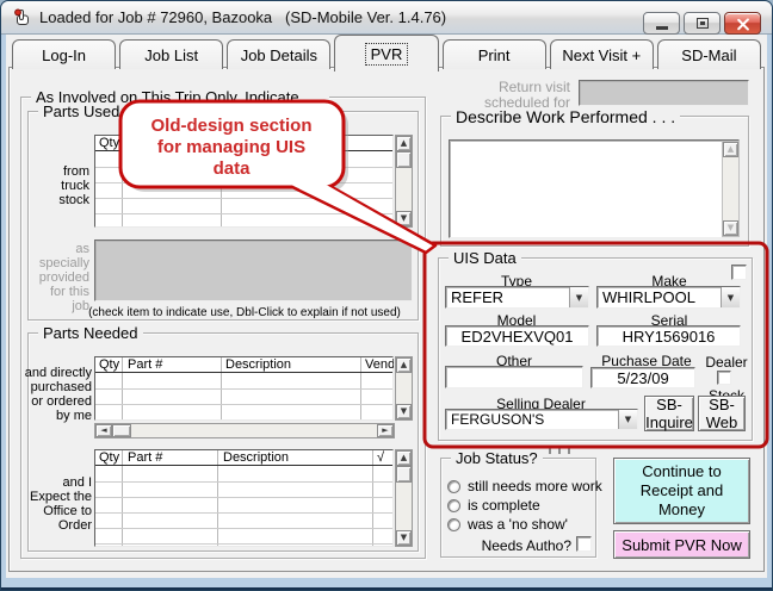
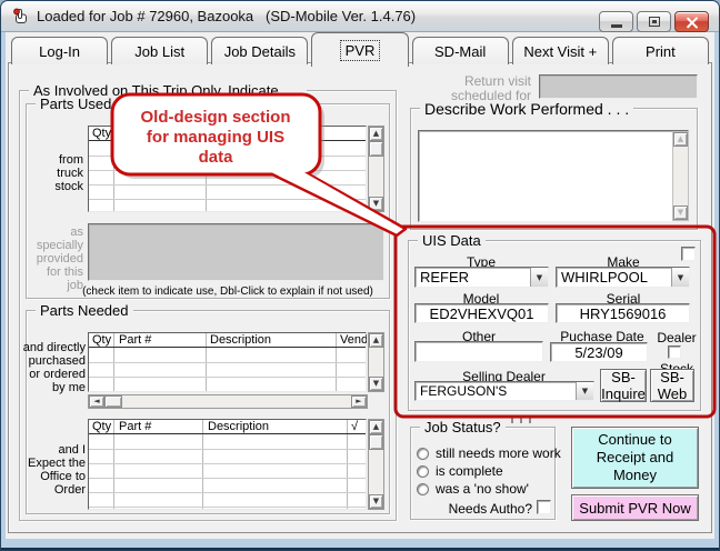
  Loaded for Job # 72960, Bazooka (SD-Mobile Ver. 1.4.76)
  Log-In
  Job List
  Job Details
  PVR
- Print
+ SD-Mail
  Next Visit +
- SD-Mail
+ Print
  As Involved on This Trip Only, Indicate . . .
  Parts Used
  from
  truck
  stock
  Qty
  ▲
  ▼
  as
  specially
  provided
  for this
  job
  (check item to indicate use, Dbl-Click to explain if not used)
  Parts Needed
  and directly
  purchased
  or ordered
  by me
  Qty
  Part #
  Description
  ▲
  ▼
  ◄
  ►
  Qty
  Description
  Part #
  √
  ▲
  ▼
  and I
  Expect the
  Office to
  Order
  Return visit
  scheduled for
  Describe Work Performed . . .
  ▲
  ▼
  UIS Data
  Type
  REFER
  ▼
  Make
  WHIRLPOOL
  ▼
  Model
  ED2VHEXVQ01
  Serial
  HRY1569016
  Other
  Puchase Date
  5/23/09
  Dealer
  Selling Dealer
  FERGUSON'S
  ▼
  SB-
  Inquire
  SB-
  Web
  Job Status?
  still needs more work
  is complete
  was a 'no show'
  Needs Autho?
  Continue to
  Receipt and
  Money
  Submit PVR Now
  Old-design section
  for managing UIS
  data
